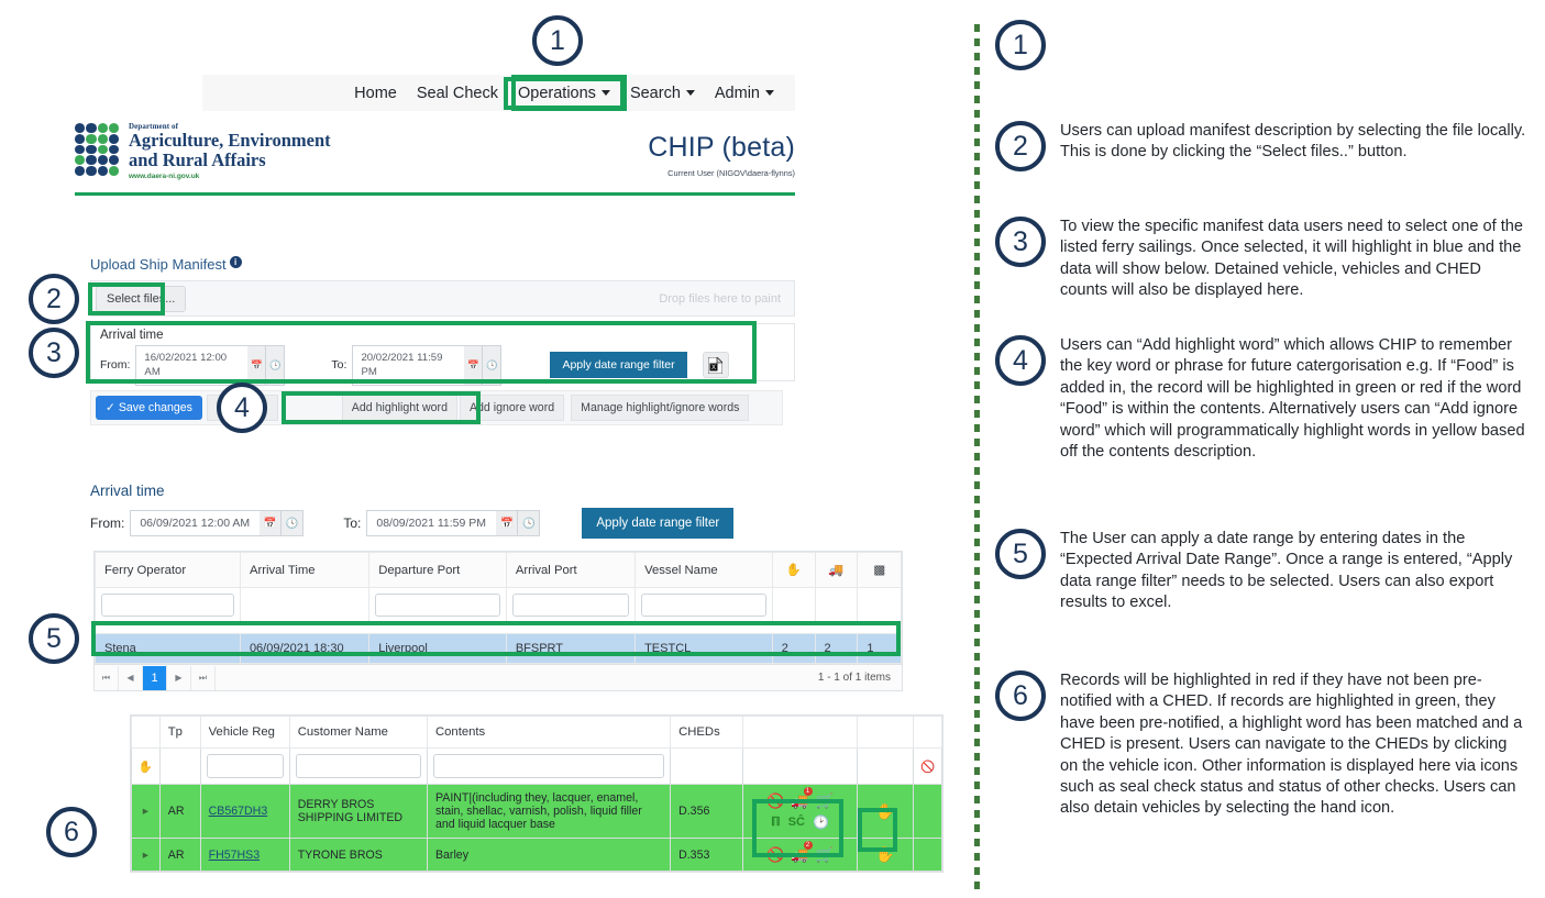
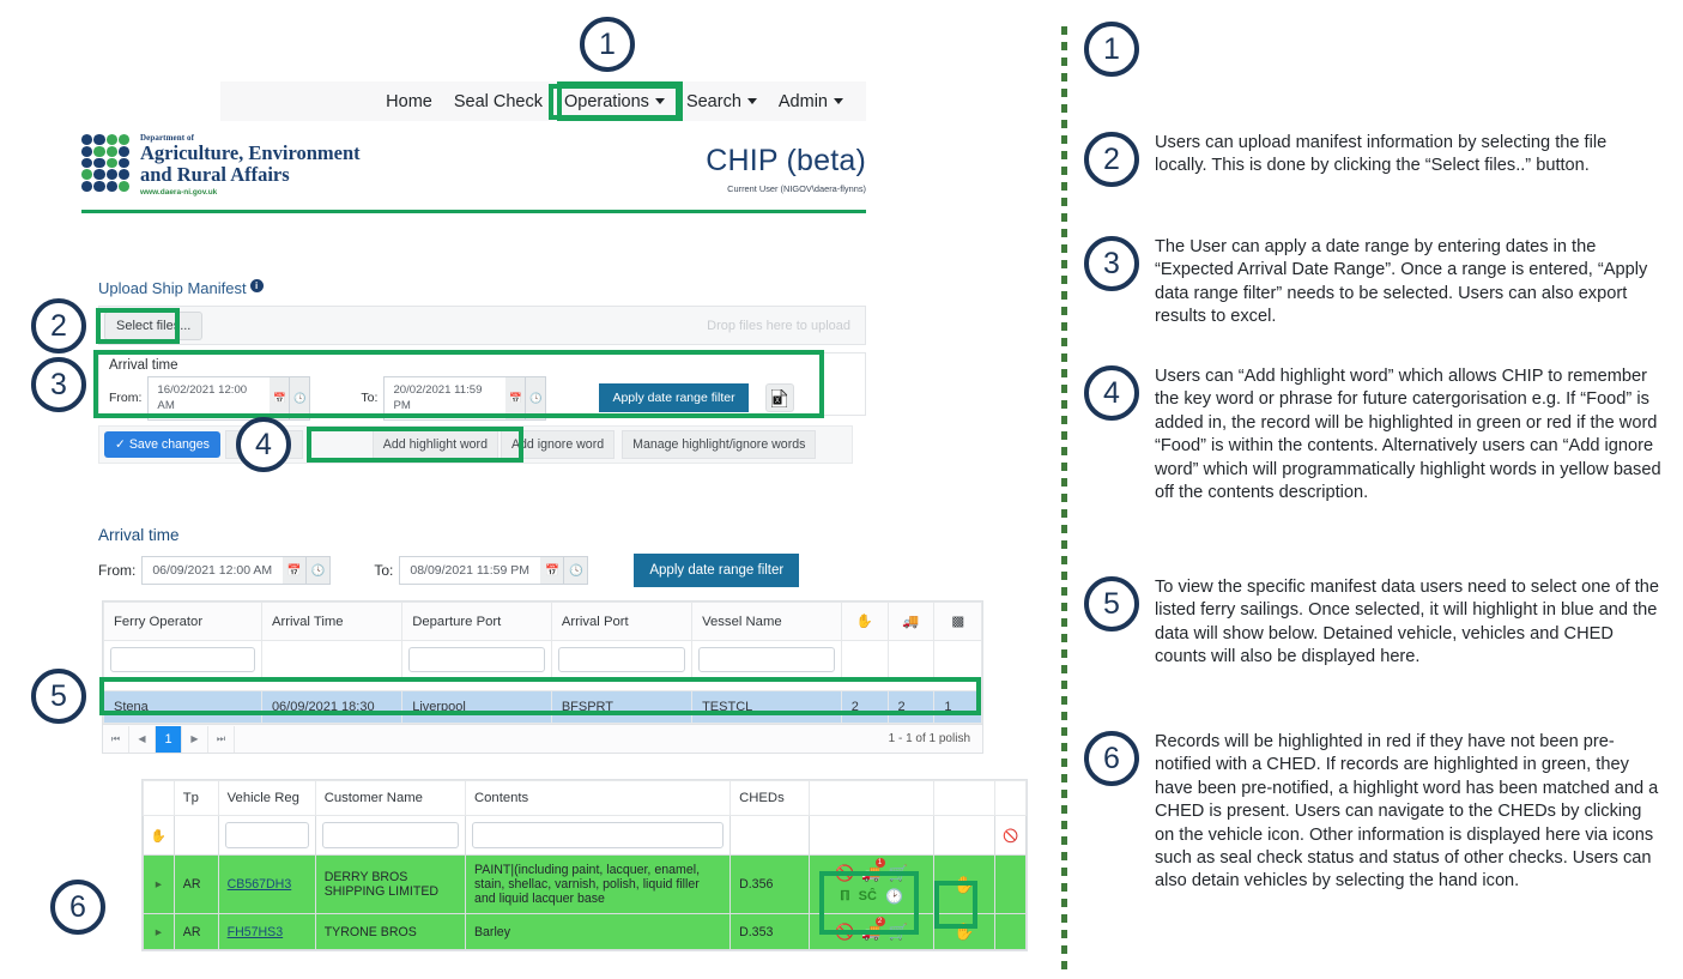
  Home
  Seal Check
  Operations
  Search
  Admin
  Department of
  Agriculture, Environment
  and Rural Affairs
  CHIP (beta)
  Current User (NIGOV\daera-flynns)
  Upload Ship Manifest i
  Select files...
- Drop files here to paint
+ Drop files here to upload
  Arrival time
  From:
  16/02/2021 12:00 AM
  📅
  🕓
  To:
  20/02/2021 11:59 PM
  📅
  🕓
  Apply date range filter
  ✓ Save changes
  Add highlight word
  Add ignore word
  Manage highlight/ignore words
  Arrival time
  From:
  06/09/2021 12:00 AM
  📅
  🕓
  To:
  08/09/2021 11:59 PM
  📅
  🕓
  Apply date range filter
  Ferry Operator	Arrival Time	Departure Port	Arrival Port	Vessel Name	✋	🚚	▩
  Stena	06/09/2021 18:30	Liverpool	BFSPRT	TESTCL	2	2	1
  ⏮
  ◀
  1
  ▶
  ⏭
- 1 - 1 of 1 items
+ 1 - 1 of 1 polish
  	Tp	Vehicle Reg	Customer Name	Contents	CHEDs
  ✋								🚫
- ▸	AR	CB567DH3	DERRY BROS SHIPPING LIMITED	PAINT|(including they, lacquer, enamel, stain, shellac, varnish, polish, liquid filler and liquid lacquer base	D.356	🚫 🚚 🛒 ℿ SĈ 🕑	✋
+ ▸	AR	CB567DH3	DERRY BROS SHIPPING LIMITED	PAINT|(including paint, lacquer, enamel, stain, shellac, varnish, polish, liquid filler and liquid lacquer base	D.356	🚫 🚚 🛒 ℿ SĈ 🕑	✋
  ▸	AR	FH57HS3	TYRONE BROS	Barley	D.353	🚫 🚚 🛒	✋
  1
  2
  3
  4
  5
  6
  1
  2
- Users can upload manifest description by selecting the file locally. This is done by clicking the “Select files..” button.
+ Users can upload manifest information by selecting the file locally. This is done by clicking the “Select files..” button.
  3
- To view the specific manifest data users need to select one of the listed ferry sailings. Once selected, it will highlight in blue and the data will show below. Detained vehicle, vehicles and CHED counts will also be displayed here.
+ The User can apply a date range by entering dates in the “Expected Arrival Date Range”. Once a range is entered, “Apply data range filter” needs to be selected. Users can also export results to excel.
  4
  Users can “Add highlight word” which allows CHIP to remember the key word or phrase for future catergorisation e.g. If “Food” is added in, the record will be highlighted in green or red if the word “Food” is within the contents. Alternatively users can “Add ignore word” which will programmatically highlight words in yellow based off the contents description.
  5
- The User can apply a date range by entering dates in the “Expected Arrival Date Range”. Once a range is entered, “Apply data range filter” needs to be selected. Users can also export results to excel.
+ To view the specific manifest data users need to select one of the listed ferry sailings. Once selected, it will highlight in blue and the data will show below. Detained vehicle, vehicles and CHED counts will also be displayed here.
  6
  Records will be highlighted in red if they have not been pre-notified with a CHED. If records are highlighted in green, they have been pre-notified, a highlight word has been matched and a CHED is present. Users can navigate to the CHEDs by clicking on the vehicle icon. Other information is displayed here via icons such as seal check status and status of other checks. Users can also detain vehicles by selecting the hand icon.
